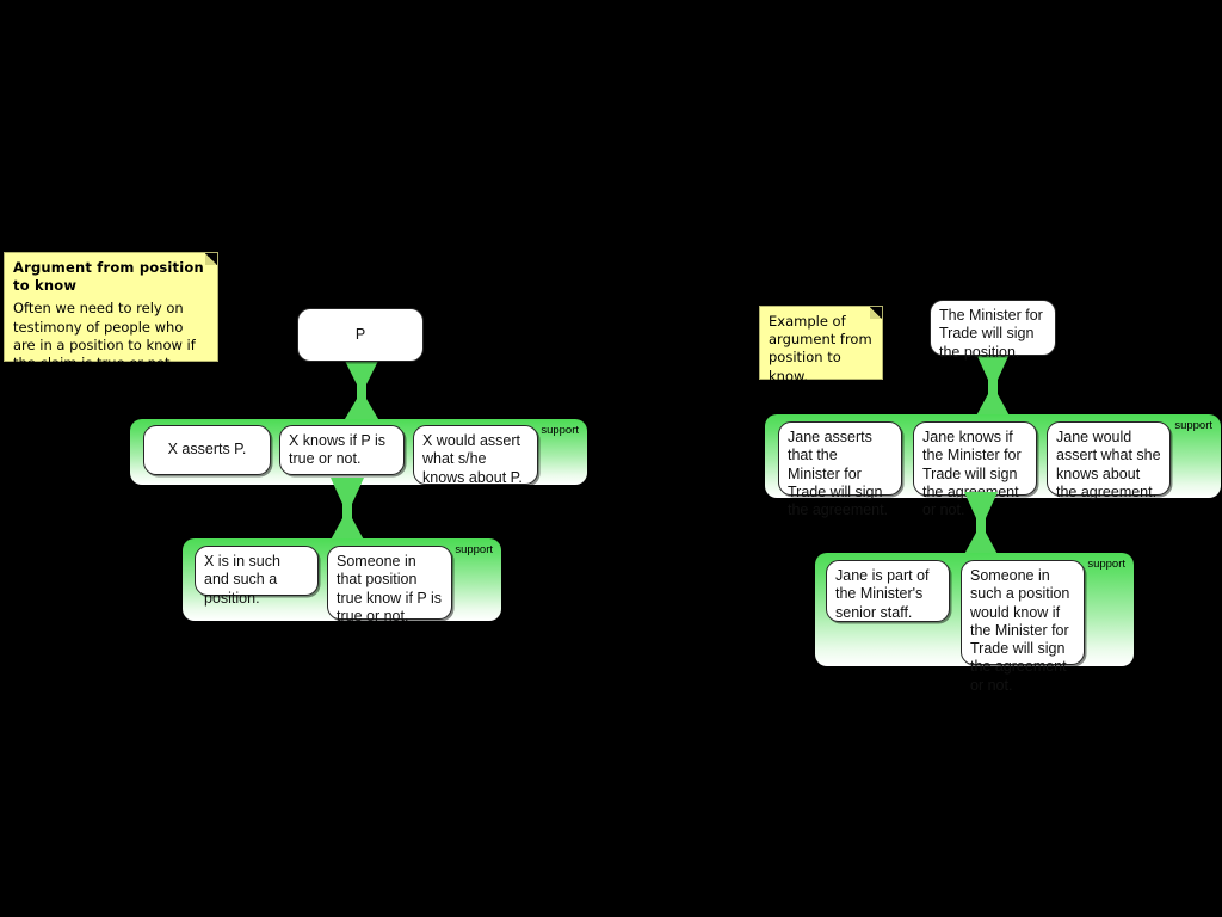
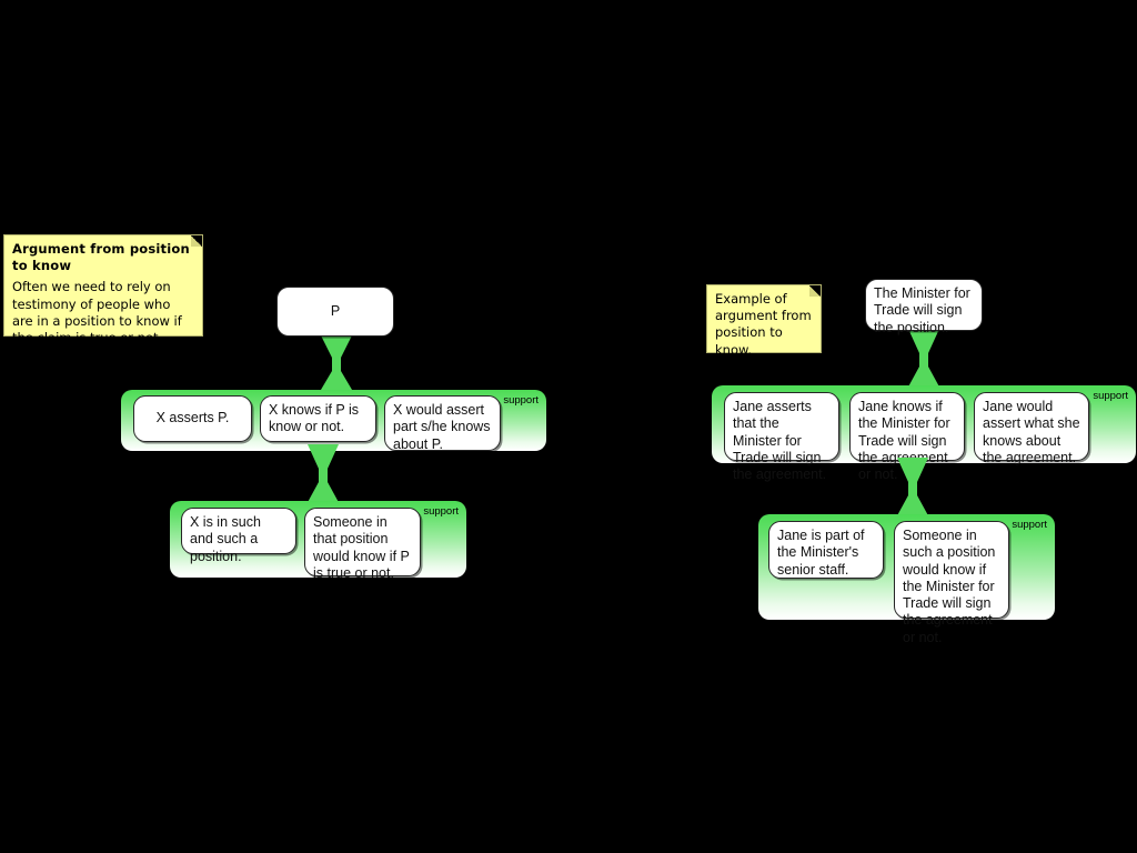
  Argument from position to know
  Often we need to rely on testimony of people who are in a position to know if the claim is true or not.
  P
  support
  X asserts P.
- X knows if P is true or not.
+ X knows if P is know or not.
- X would assert what s/he knows about P.
+ X would assert part s/he knows about P.
  support
  X is in such and such a position.
- Someone in that position true know if P is true or not.
+ Someone in that position would know if P is true or not.
  Example of argument from position to know.
  The Minister for Trade will sign the position.
  support
  Jane asserts that the Minister for Trade will sign
  Jane knows if the Minister for Trade will sign the agreement
  Jane would assert what she knows about the agreement.
  support
  Jane is part of the Minister's senior staff.
  Someone in such a position would know if the Minister for Trade will sign the agreement
